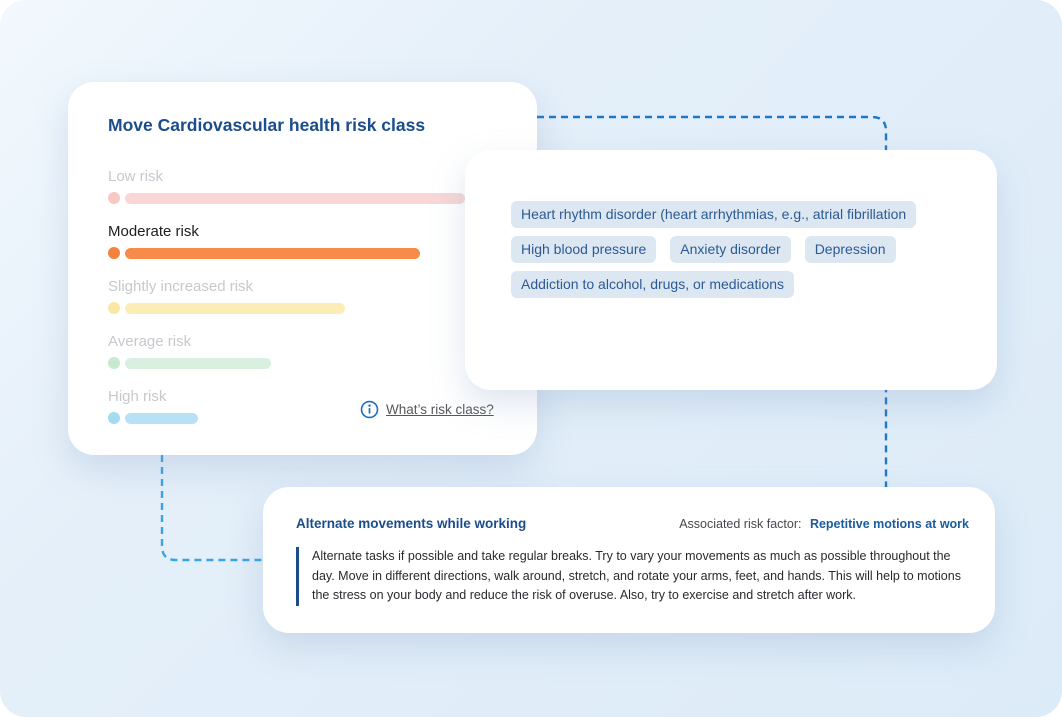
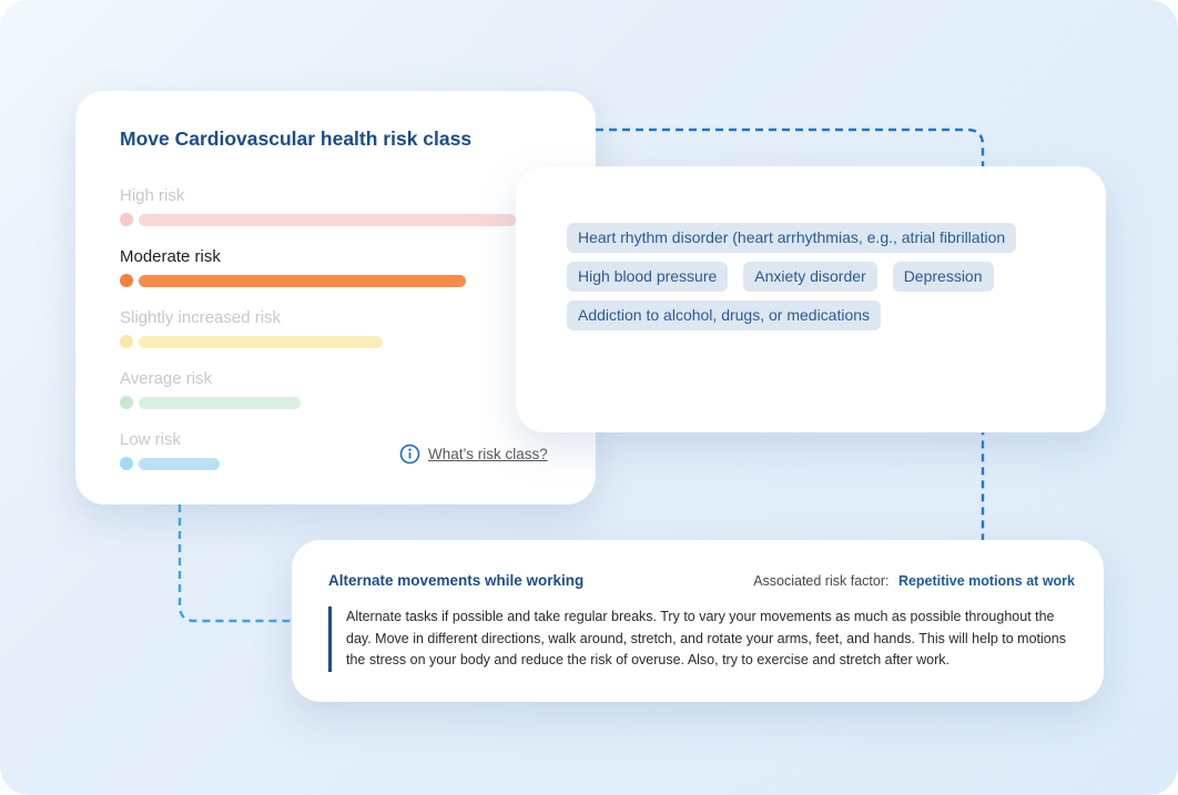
  Move Cardiovascular health risk class
- Low risk
+ High risk
  Moderate risk
  Slightly increased risk
  Average risk
- High risk
+ Low risk
  What’s risk class?
  Heart rhythm disorder (heart arrhythmias, e.g., atrial fibrillation
  High blood pressure
  Anxiety disorder
  Depression
  Addiction to alcohol, drugs, or medications
  Alternate movements while working
  Associated risk factor: Repetitive motions at work
  Alternate tasks if possible and take regular breaks. Try to vary your movements as much as possible throughout the day. Move in different directions, walk around, stretch, and rotate your arms, feet, and hands. This will help to motions the stress on your body and reduce the risk of overuse. Also, try to exercise and stretch after work.
